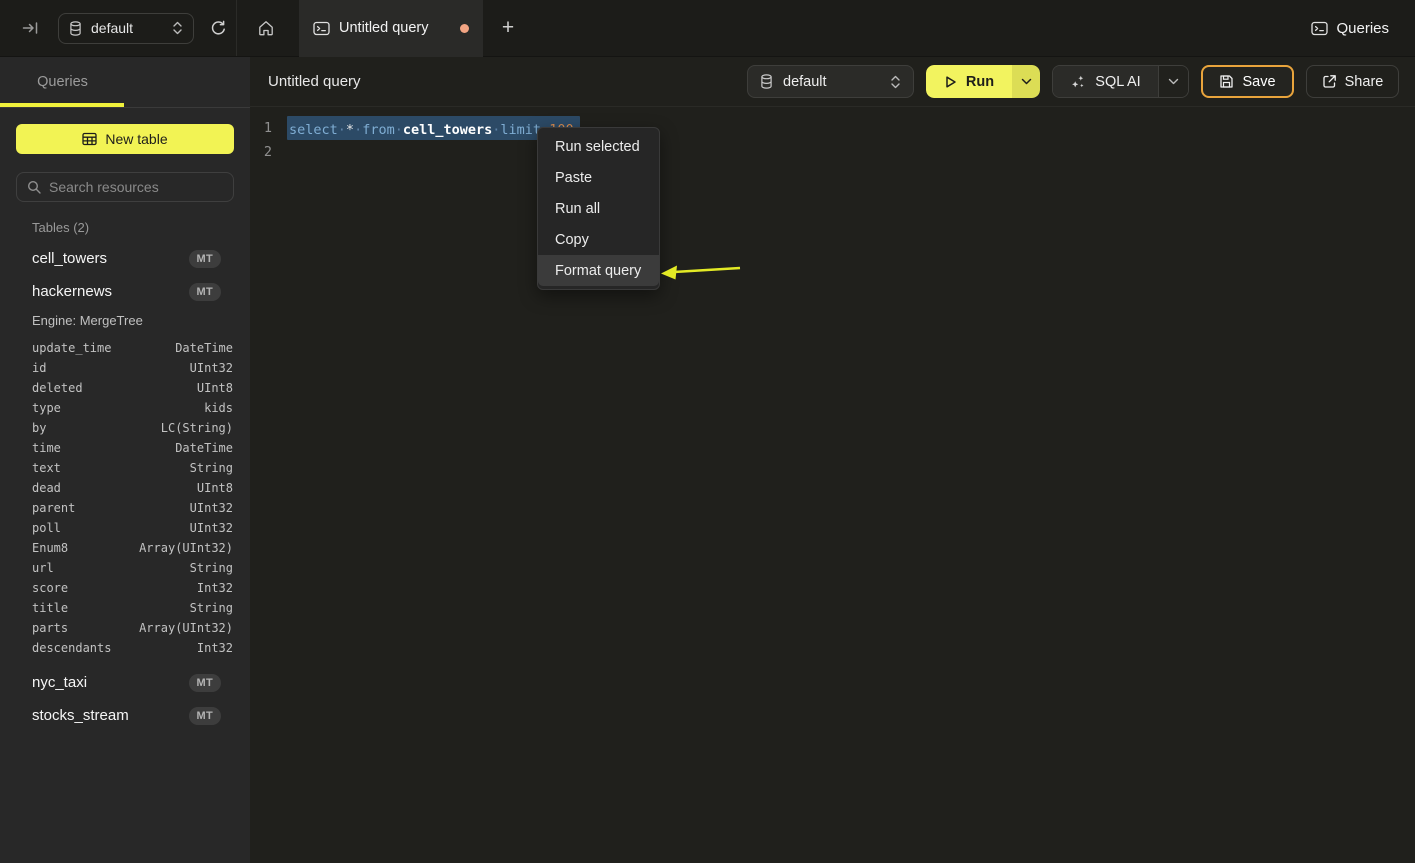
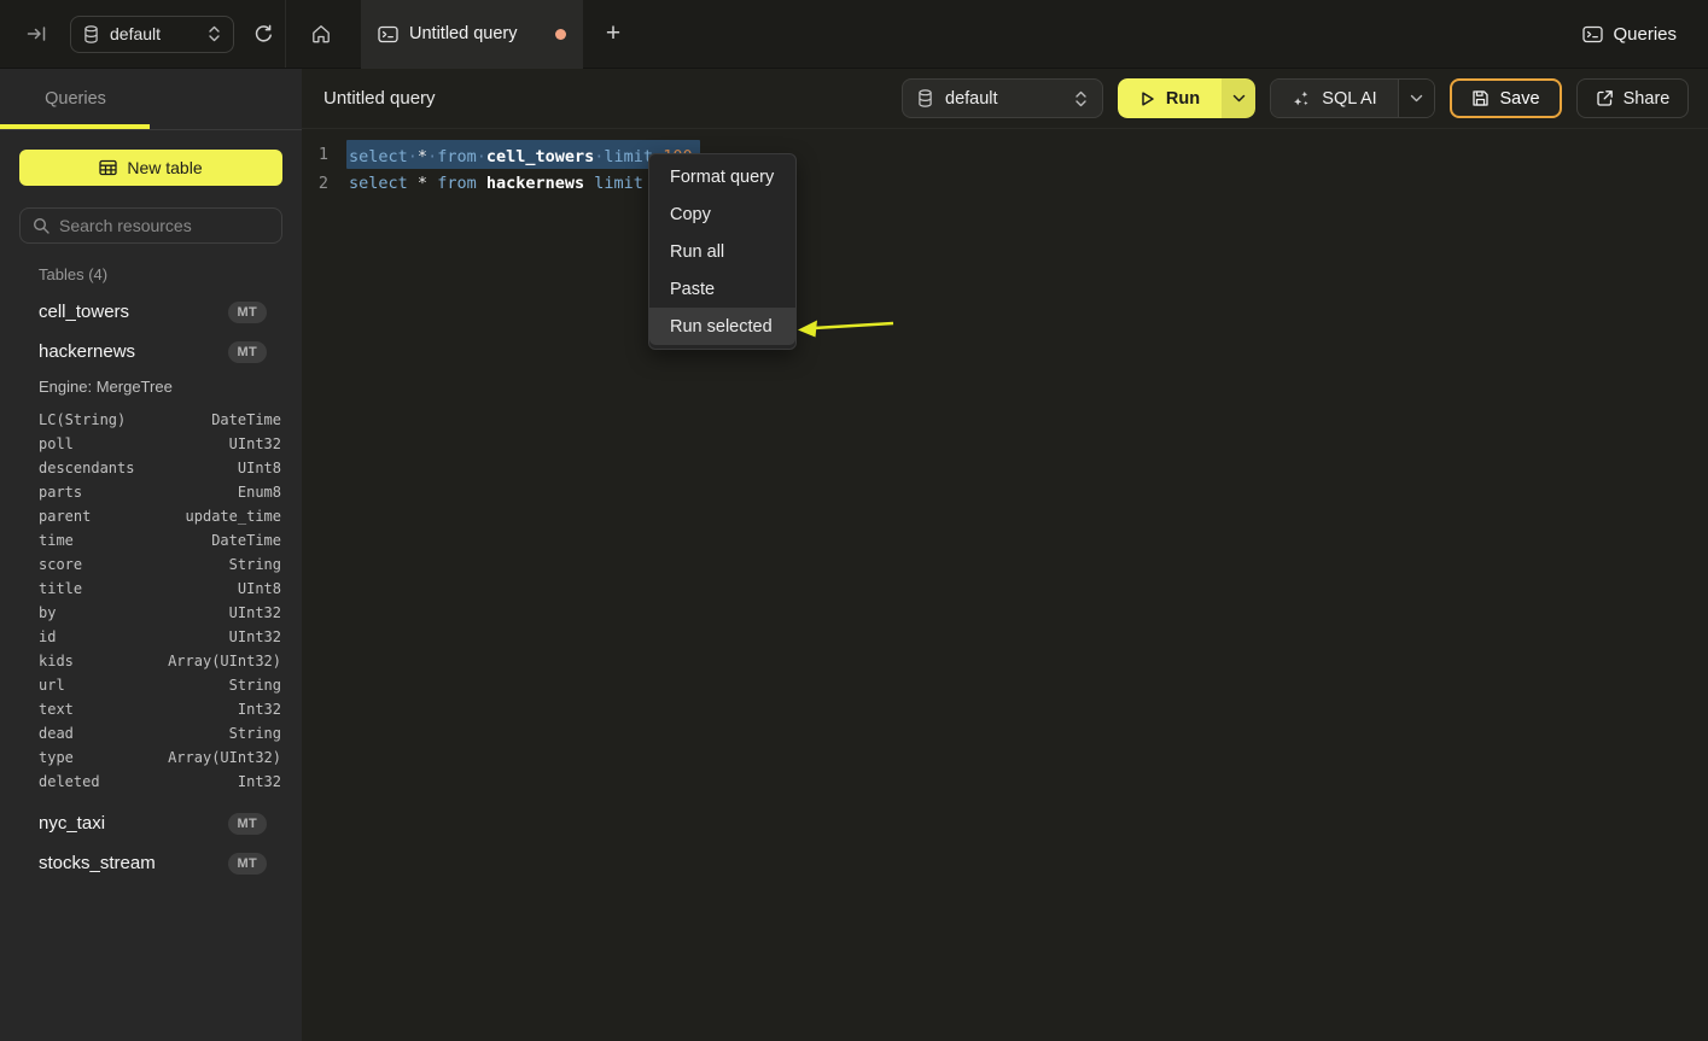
  default
  Untitled query
  +
  Queries
  Queries
  New table
  Search resources
- Tables (2)
+ Tables (4)
  cell_towers
  MT
  hackernews
  MT
  Engine: MergeTree
- update_time
+ LC(String)
  DateTime
- id
+ poll
  UInt32
- deleted
+ descendants
  UInt8
- type
+ parts
- kids
+ Enum8
- by
+ parent
- LC(String)
+ update_time
  time
  DateTime
- text
+ score
  String
- dead
+ title
  UInt8
- parent
+ by
  UInt32
- poll
+ id
  UInt32
- Enum8
+ kids
  Array(UInt32)
  url
  String
- score
+ text
  Int32
- title
+ dead
  String
- parts
+ type
  Array(UInt32)
- descendants
+ deleted
  Int32
  nyc_taxi
  MT
  stocks_stream
  MT
  Untitled query
  default
  Run
  SQL AI
  Save
  Share
  1
  select·*·from·cell_towers·limi
  2
+ select * from hackernews limit
- Run selected
+ Format query
- Paste
+ Copy
  Run all
- Copy
+ Paste
- Format query
+ Run selected
